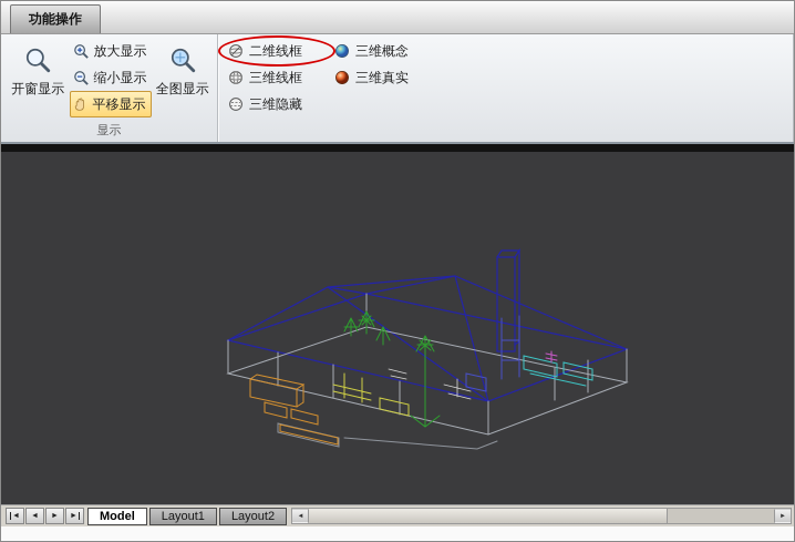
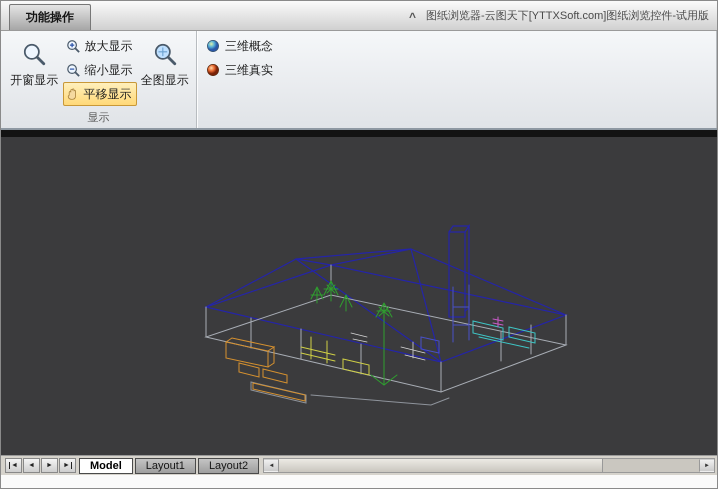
  功能操作
+ ^
+ 图纸浏览器-云图天下[YTTXSoft.com]图纸浏览控件-试用版
  开窗显示
  放大显示
  缩小显示
  平移显示
  全图显示
  显示
- 二维线框
- 三维线框
- 三维隐藏
  三维概念
  三维真实
  Model
  Layout1
  Layout2
